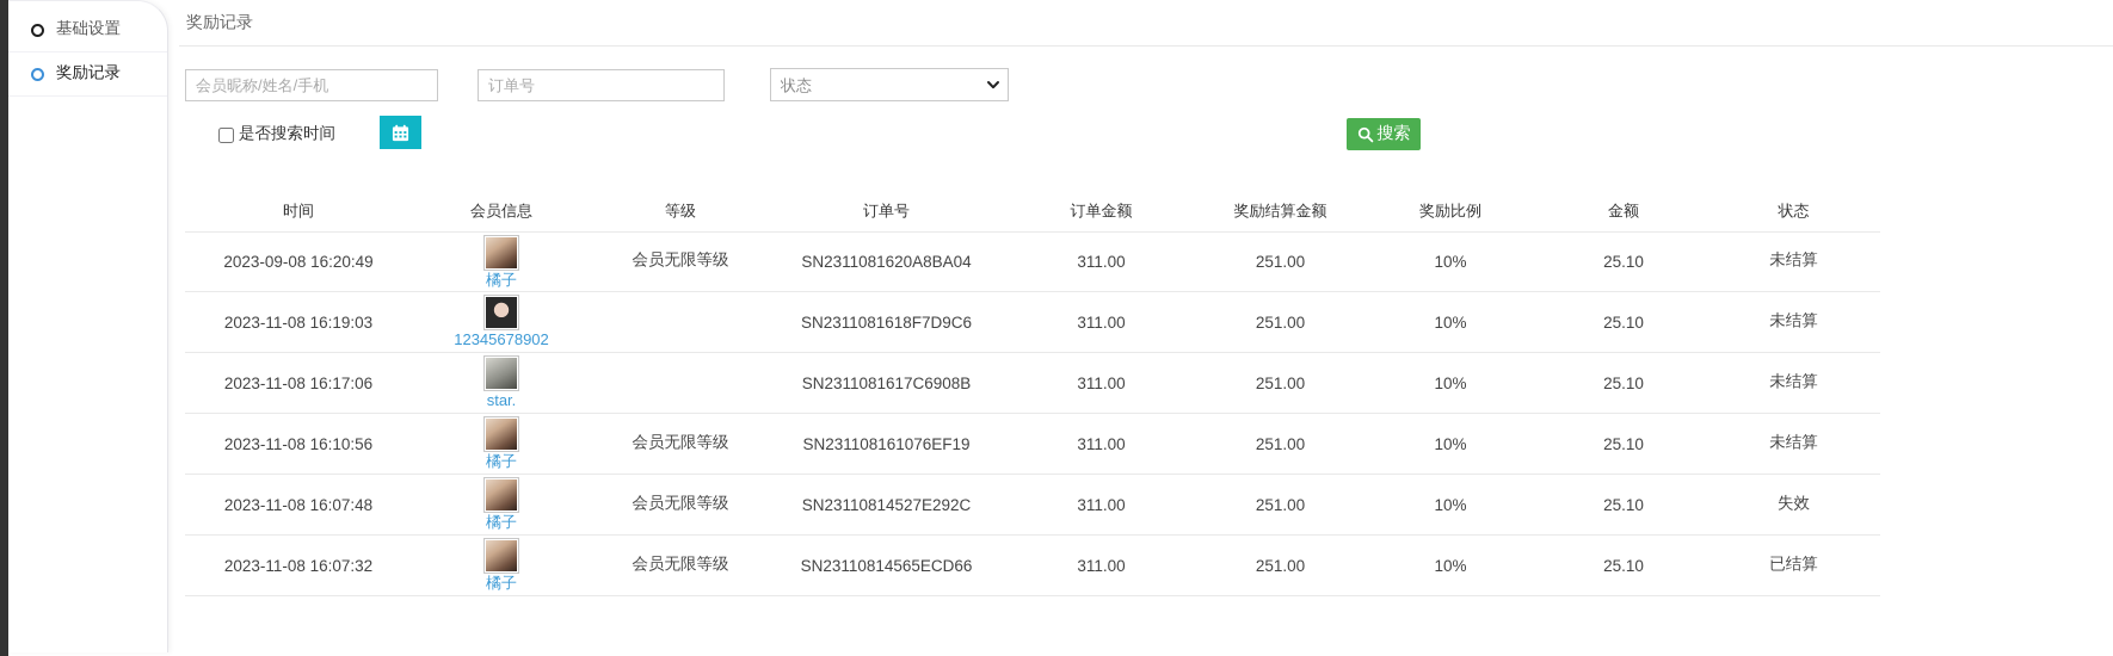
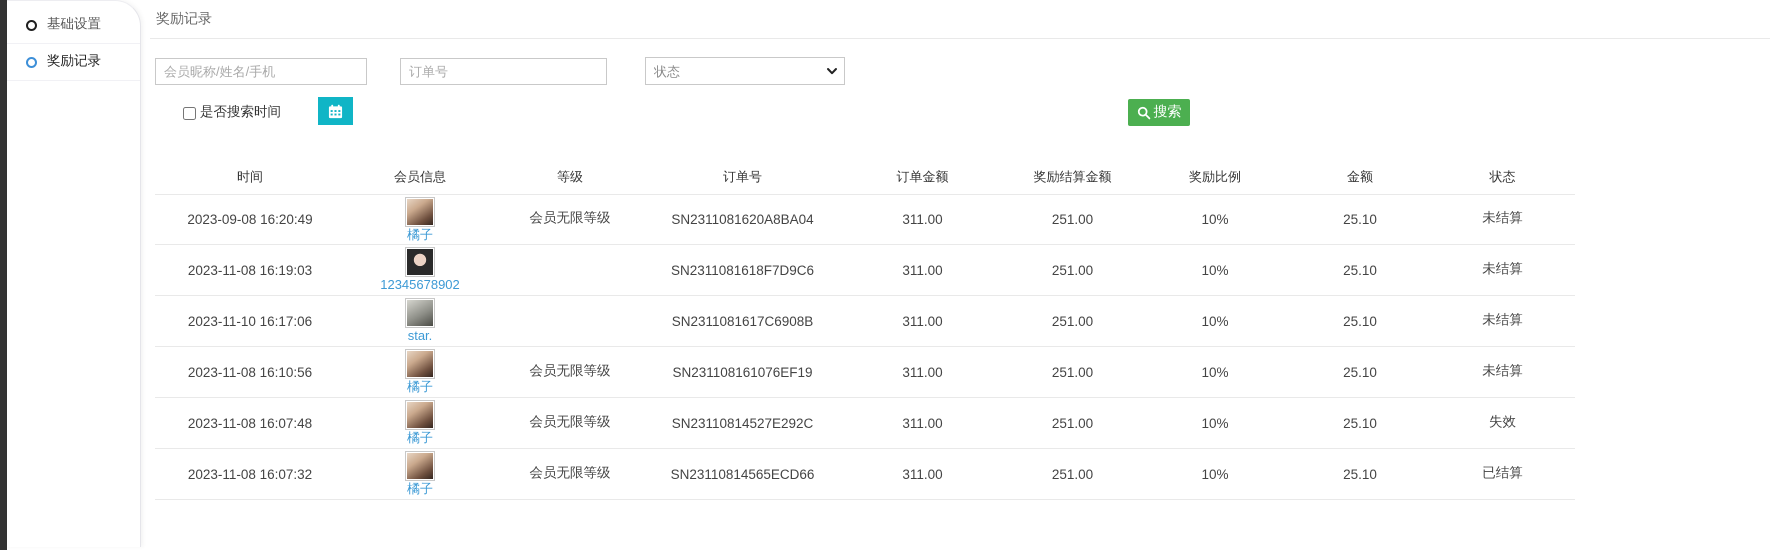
  基础设置
  奖励记录
  奖励记录
  会员昵称/姓名/手机
  订单号
  状态
  是否搜索时间
  搜索
  时间	会员信息	等级	订单号	订单金额	奖励结算金额	奖励比例	金额	状态
  2023-09-08 16:20:49	橘子	会员无限等级	SN2311081620A8BA04	311.00	251.00	10%	25.10	未结算
  2023-11-08 16:19:03	12345678902		SN2311081618F7D9C6	311.00	251.00	10%	25.10	未结算
- 2023-11-08 16:17:06	star.		SN2311081617C6908B	311.00	251.00	10%	25.10	未结算
+ 2023-11-10 16:17:06	star.		SN2311081617C6908B	311.00	251.00	10%	25.10	未结算
  2023-11-08 16:10:56	橘子	会员无限等级	SN231108161076EF19	311.00	251.00	10%	25.10	未结算
  2023-11-08 16:07:48	橘子	会员无限等级	SN23110814527E292C	311.00	251.00	10%	25.10	失效
  2023-11-08 16:07:32	橘子	会员无限等级	SN23110814565ECD66	311.00	251.00	10%	25.10	已结算
